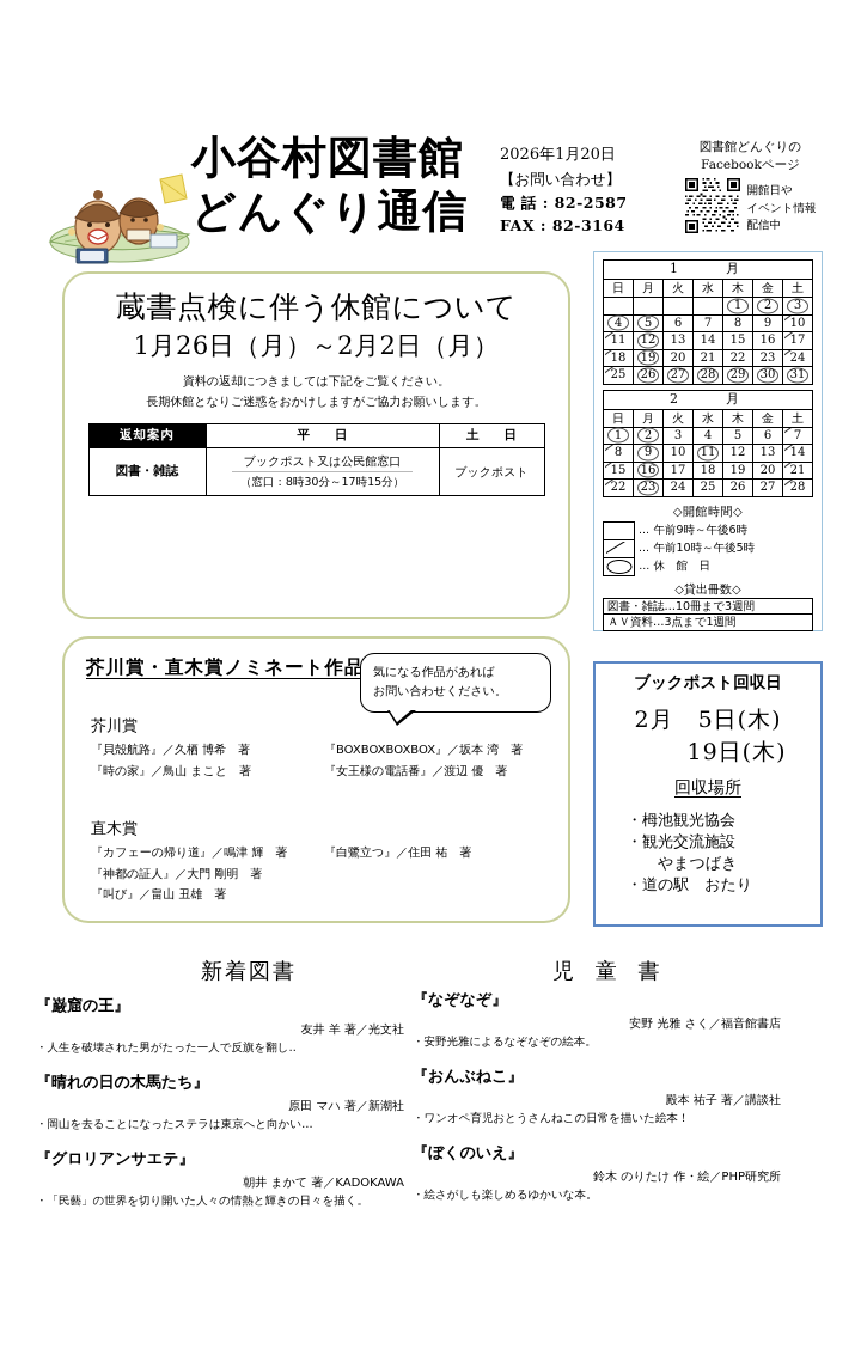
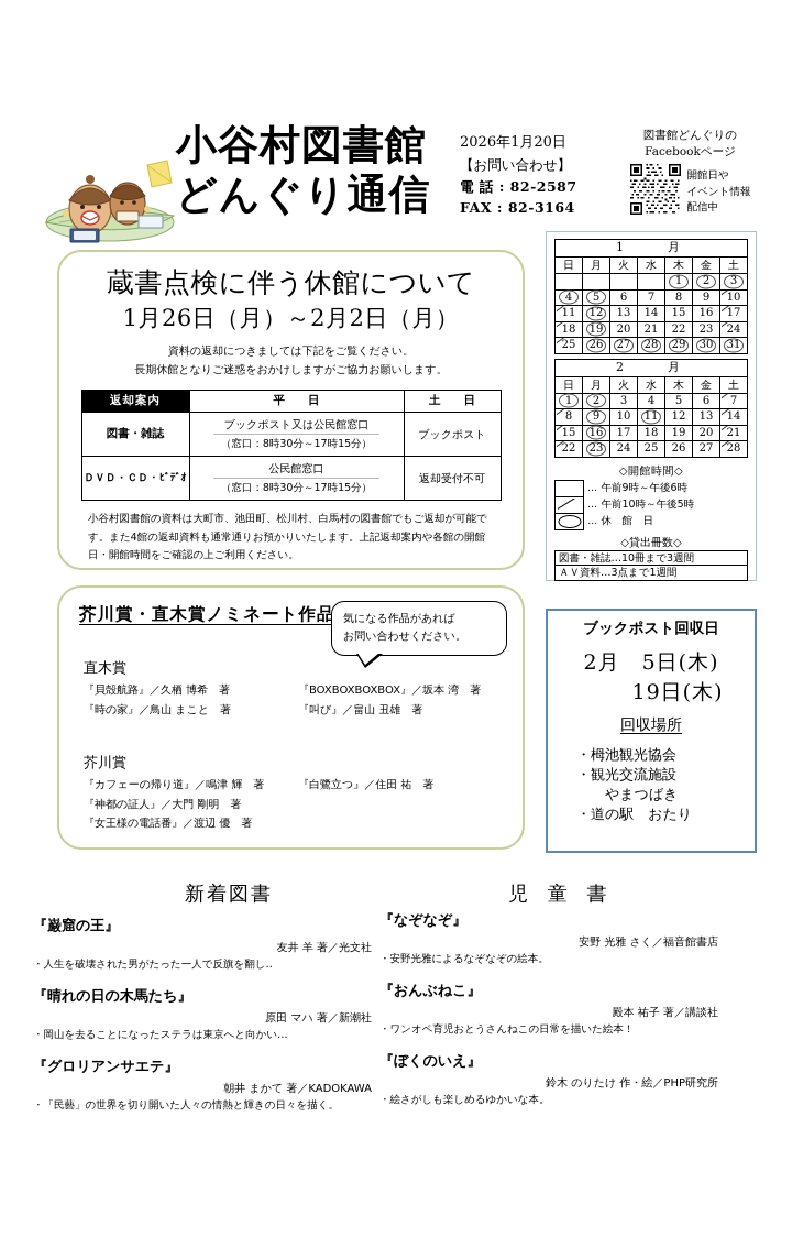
  小谷村図書館
  どんぐり通信
  2026年1月20日
  【お問い合わせ】
  電 話 : 82-2587
  FAX : 82-3164
  図書館どんぐりの
  Facebookページ
  開館日や
  イベント情報
  配信中
  蔵書点検に伴う休館について
  1月26日（月）～2月2日（月）
  資料の返却につきましては下記をご覧ください。
  長期休館となりご迷惑をおかけしますがご協力お願いします。
  返却案内	平 日	土 日
  図書・雑誌	ブックポスト又は公民館窓口 （窓口：8時30分～17時15分）	ブックポスト
+ ＤＶＤ・ＣＤ・ﾋﾞﾃﾞｵ	公民館窓口 （窓口：8時30分～17時15分）	返却受付不可
+ 小谷村図書館の資料は大町市、池田町、松川村、白馬村の図書館でもご返却が可能です。また4館の返却資料も通常通りお預かりいたします。上記返却案内や各館の開館日・開館時間をご確認の上ご利用ください。
  1 月
  日	月	火	水	木	金	土
  				1	2	3
  4	5	6	7	8	9	10
  11	12	13	14	15	16	17
  18	19	20	21	22	23	24
  25	26	27	28	29	30	31
  2 月
  日	月	火	水	木	金	土
  1	2	3	4	5	6	7
  8	9	10	11	12	13	14
  15	16	17	18	19	20	21
  22	23	24	25	26	27	28
  ◇開館時間◇
  	…	午前9時～午後6時
  	…	午前10時～午後5時
  	…	休 館 日
  ◇貸出冊数◇
  図書・雑誌…10冊まで3週間
  ＡＶ資料…3点まで1週間
  ブックポスト回収日
  2月 5日(木)
  19日(木)
  回収場所
  ・栂池観光協会
  ・観光交流施設
  やまつばき
  ・道の駅 おたり
  芥川賞・直木賞ノミネート作品
  気になる作品があれば
  お問い合わせください。
- 芥川賞
+ 直木賞
  『貝殻航路』／久栖 博希 著
  『BOXBOXBOXBOX』／坂本 湾 著
  『時の家』／鳥山 まこと 著
- 『女王様の電話番』／渡辺 優 著
+ 『叫び』／畠山 丑雄 著
- 直木賞
+ 芥川賞
  『カフェーの帰り道』／鳴津 輝 著
  『白鷺立つ』／住田 祐 著
  『神都の証人』／大門 剛明 著
- 『叫び』／畠山 丑雄 著
+ 『女王様の電話番』／渡辺 優 著
  新着図書
  児 童 書
  『巌窟の王』
  友井 羊 著／光文社
  ・人生を破壊された男がたった一人で反旗を翻し‥
  『晴れの日の木馬たち』
  原田 マハ 著／新潮社
  ・岡山を去ることになったステラは東京へと向かい…
  『グロリアンサエテ』
  朝井 まかて 著／KADOKAWA
  ・「民藝」の世界を切り開いた人々の情熱と輝きの日々を描く。
  『なぞなぞ』
  安野 光雅 さく／福音館書店
  ・安野光雅によるなぞなぞの絵本。
  『おんぶねこ』
  殿本 祐子 著／講談社
  ・ワンオペ育児おとうさんねこの日常を描いた絵本！
  『ぼくのいえ』
  鈴木 のりたけ 作・絵／PHP研究所
  ・絵さがしも楽しめるゆかいな本。
